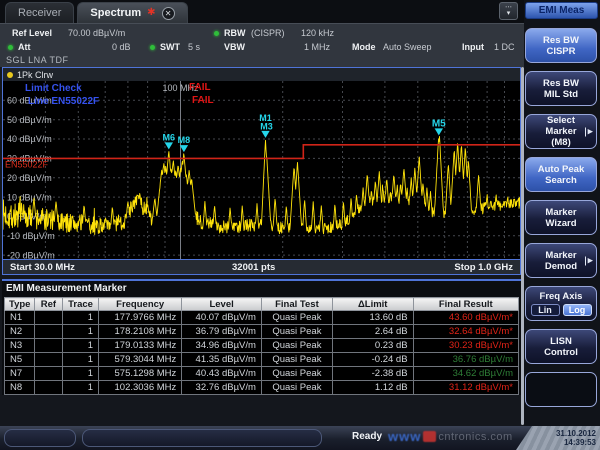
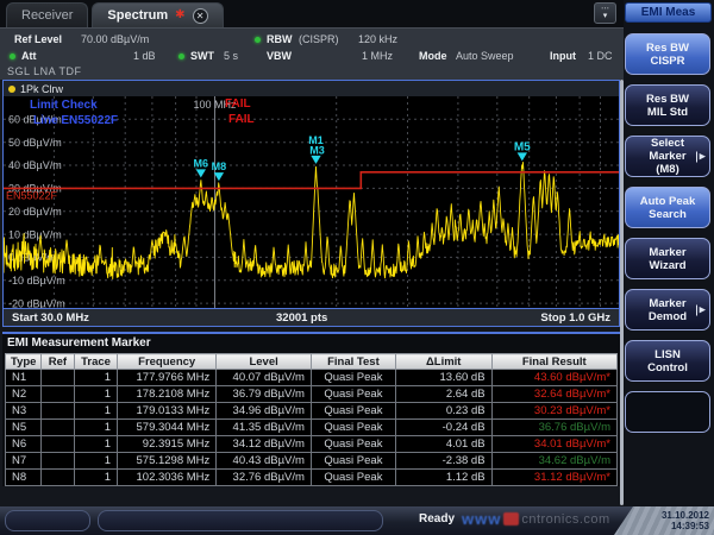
  Receiver
  Spectrum
  ✱
  ✕
  Ref Level
  70.00 dBµV/m
  RBW
  (CISPR)
  120 kHz
  Att
- 0 dB
+ 1 dB
  SWT
  5 s
  VBW
  1 MHz
  Mode
  Auto Sweep
  Input
  1 DC
  SGL LNA TDF
  1Pk Clrw
  60 dBµV/m
  50 dBµV/m
  40 dBµV/m
  20 dBµV/m
  10 dBµV/m
  -10 dBµV/m
  -20 dBµV/m
  100 MHz
  EN55022F
  M6
  M8
  M1
  M3
  M5
  Limit Check
  Line EN55022F
  FAIL
  FAIL
  Start 30.0 MHz
  32001 pts
  Stop 1.0 GHz
  EMI Measurement Marker
  Type	Ref	Trace	Frequency	Level	Final Test	ΔLimit	Final Result
  N1		1	177.9766 MHz	40.07 dBµV/m	Quasi Peak	13.60 dB	43.60 dBµV/m*
  N2		1	178.2108 MHz	36.79 dBµV/m	Quasi Peak	2.64 dB	32.64 dBµV/m*
  N3		1	179.0133 MHz	34.96 dBµV/m	Quasi Peak	0.23 dB	30.23 dBµV/m*
  N5		1	579.3044 MHz	41.35 dBµV/m	Quasi Peak	-0.24 dB	36.76 dBµV/m
+ N6		1	92.3915 MHz	34.12 dBµV/m	Quasi Peak	4.01 dB	34.01 dBµV/m*
  N7		1	575.1298 MHz	40.43 dBµV/m	Quasi Peak	-2.38 dB	34.62 dBµV/m
  N8		1	102.3036 MHz	32.76 dBµV/m	Quasi Peak	1.12 dB	31.12 dBµV/m*
  EMI Meas
  Res BW
  CISPR
  Res BW
  MIL Std
  Select
  Marker
  (M8)
  Auto Peak
  Search
  Marker
  Wizard
  Marker
  Demod
- Freq Axis
- Lin
- Log
  LISN
  Control
  Ready
  31.10.2012
  14:39:53
  www
  cntronics.com
